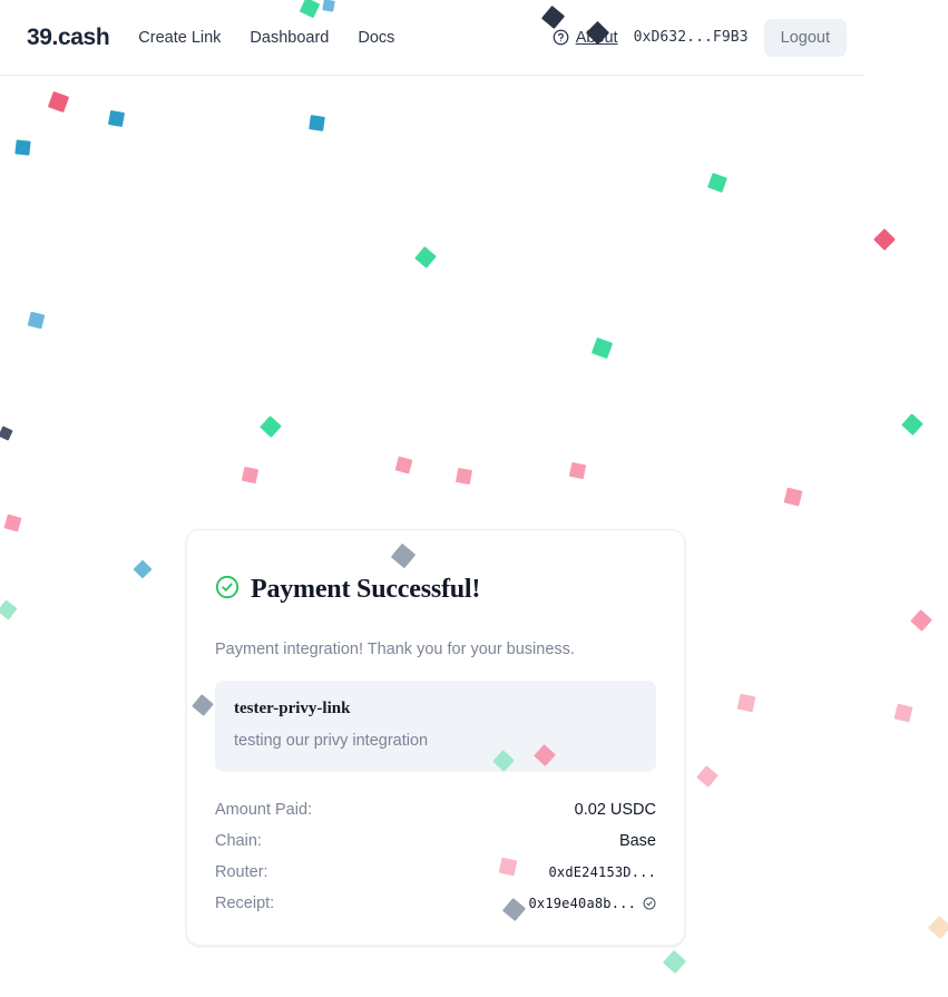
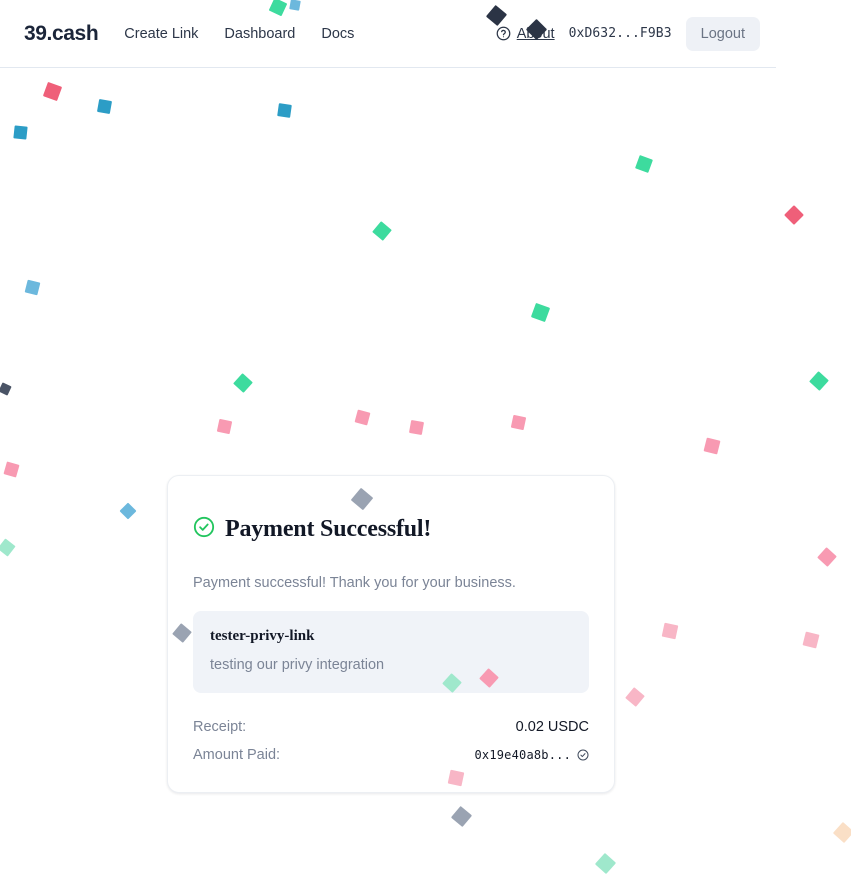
  39.cash
  Create Link
  Dashboard
  Docs
  0xD632...F9B3
  Logout
  Payment Successful!
- Payment integration! Thank you for your business.
+ Payment successful! Thank you for your business.
  tester-privy-link
  testing our privy integration
- Amount Paid:
+ Receipt:
  0.02 USDC
- Chain:
- Base
- Router:
- 0xdE24153D...
- Receipt:
+ Amount Paid:
  0x19e40a8b...
